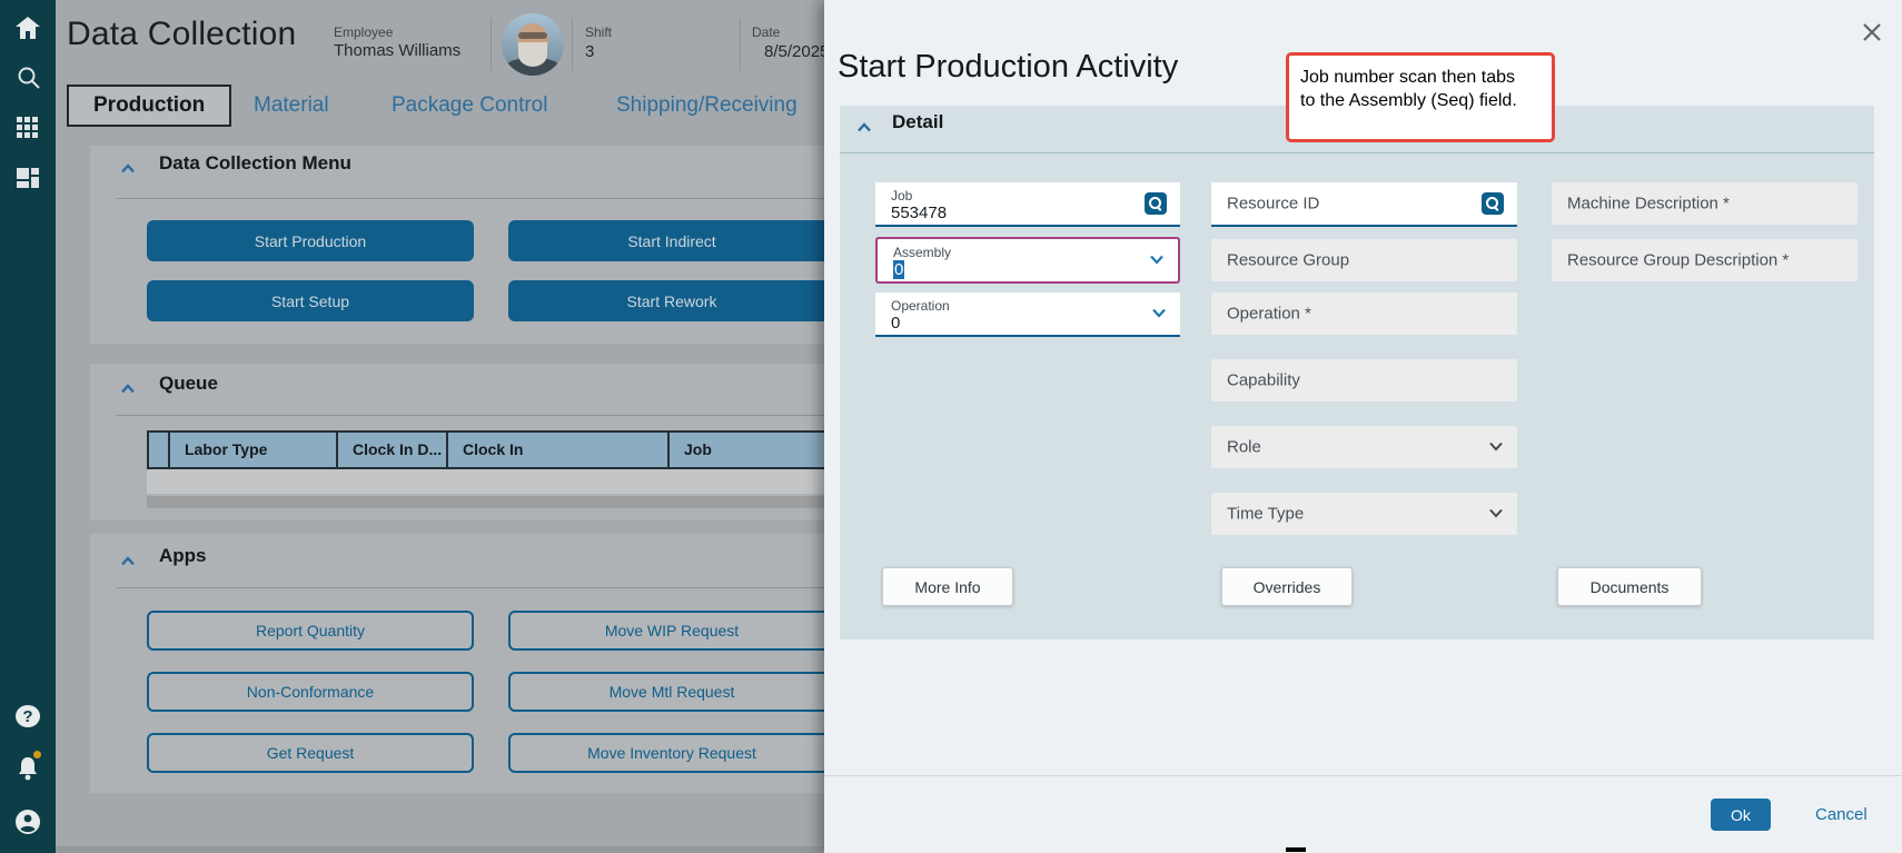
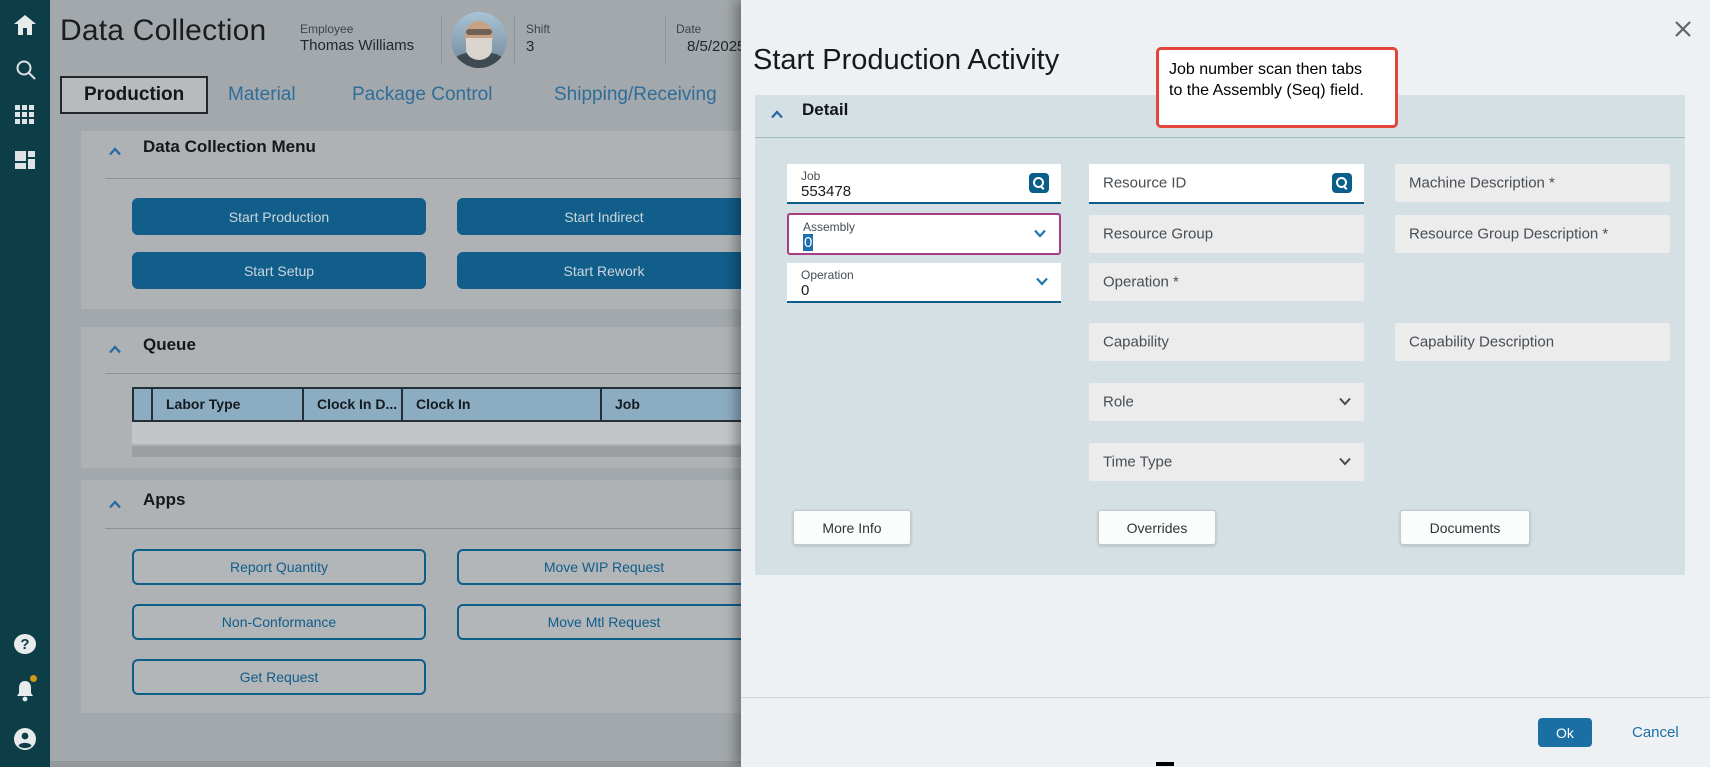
  ?
  Data Collection
  Employee
  Thomas Williams
  Shift
  3
  Date
  8/5/202
  Production
  Material
  Package Control
  Shipping/Receiving
  Data Collection Menu
  Start Production
  Start Indirect
  Start Setup
  Start Rework
  Queue
  Labor Type
  Clock In D...
  Clock In
  Job
  Apps
  Report Quantity
  Move WIP Request
  Non-Conformance
  Move Mtl Request
  Get Request
- Move Inventory Request
  Start Production Activity
  Job number scan then tabs
  to the Assembly (Seq) field.
  Detail
  Job
  553478
  Assembly
  0
  Operation
  0
  Resource ID
  Resource Group
  Operation *
  Capability
  Role
  Time Type
  Machine Description *
  Resource Group Description *
+ Capability Description
  More Info
  Overrides
  Documents
  Ok
  Cancel
